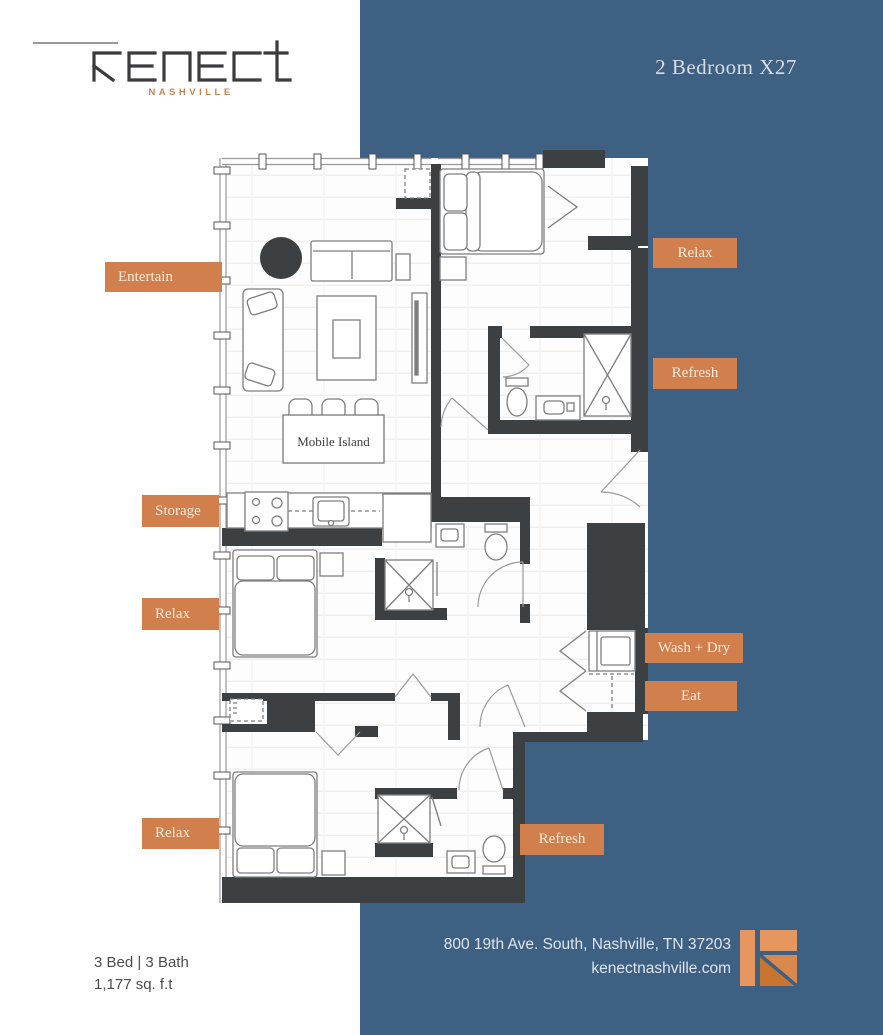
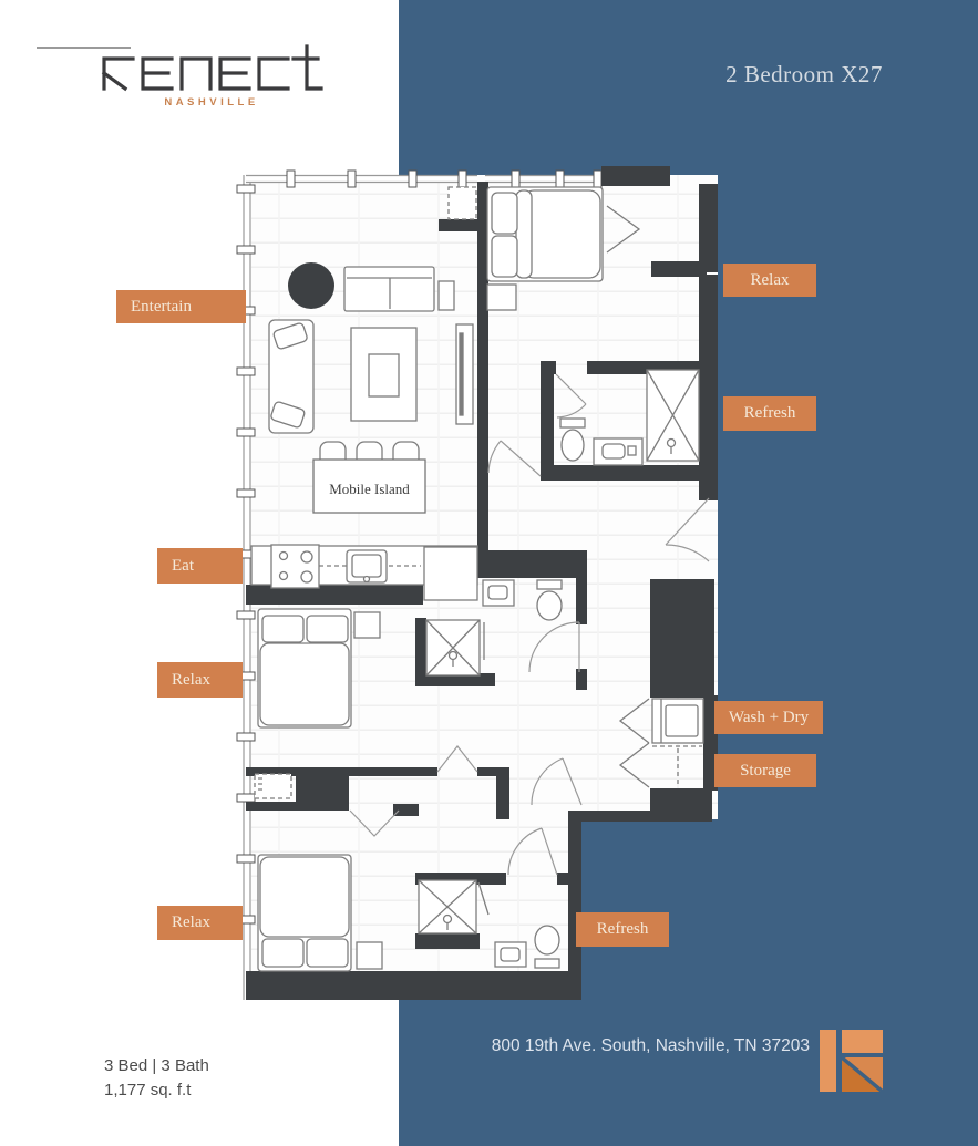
  NASHVILLE
  2 Bedroom X27
  Mobile Island
  Entertain
- Storage
+ Eat
  Relax
  Relax
  Relax
  Refresh
  Wash + Dry
- Eat
+ Storage
  Refresh
  3 Bed | 3 Bath
  1,177 sq. f.t
  800 19th Ave. South, Nashville, TN 37203
- kenectnashville.com
